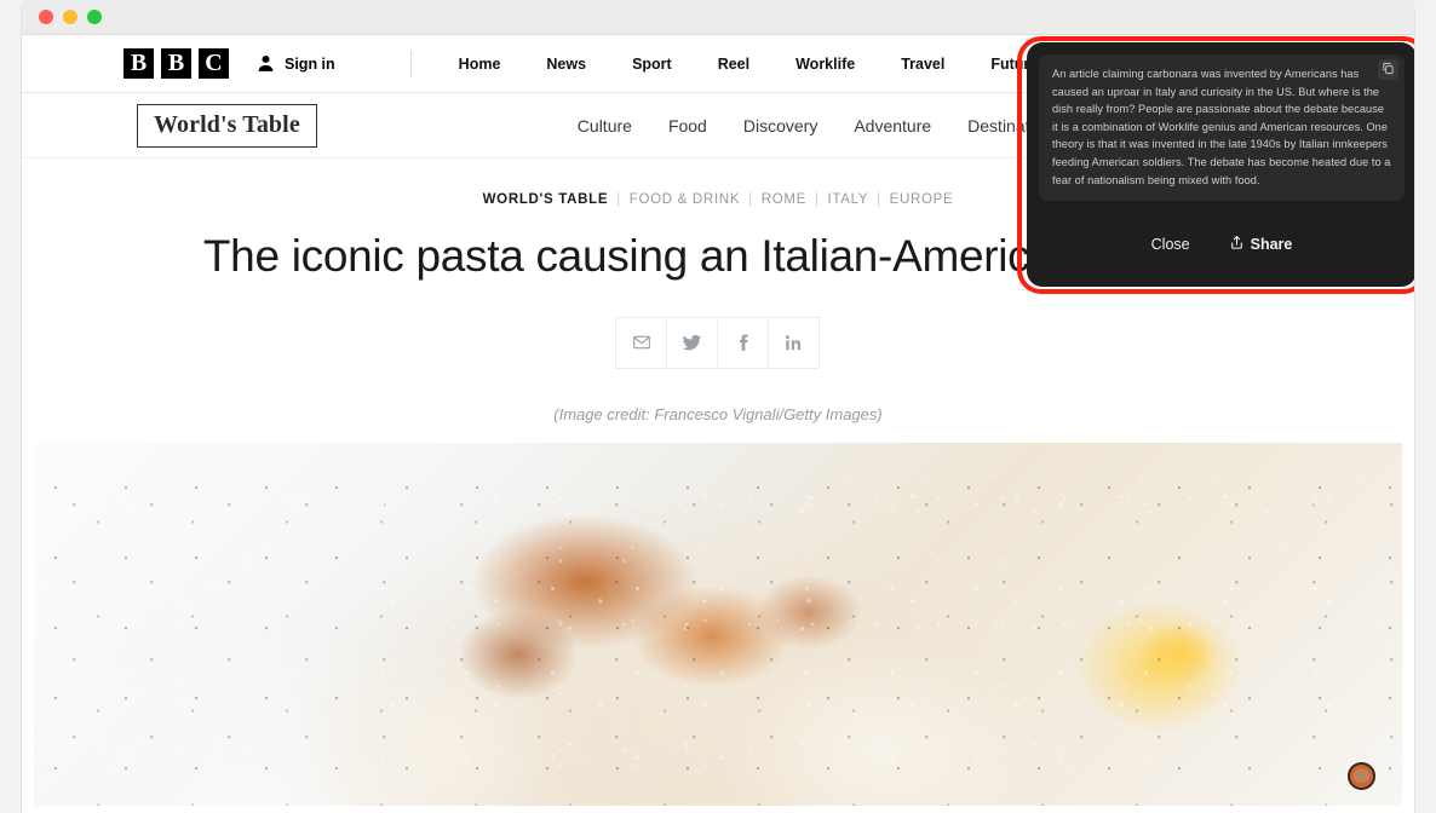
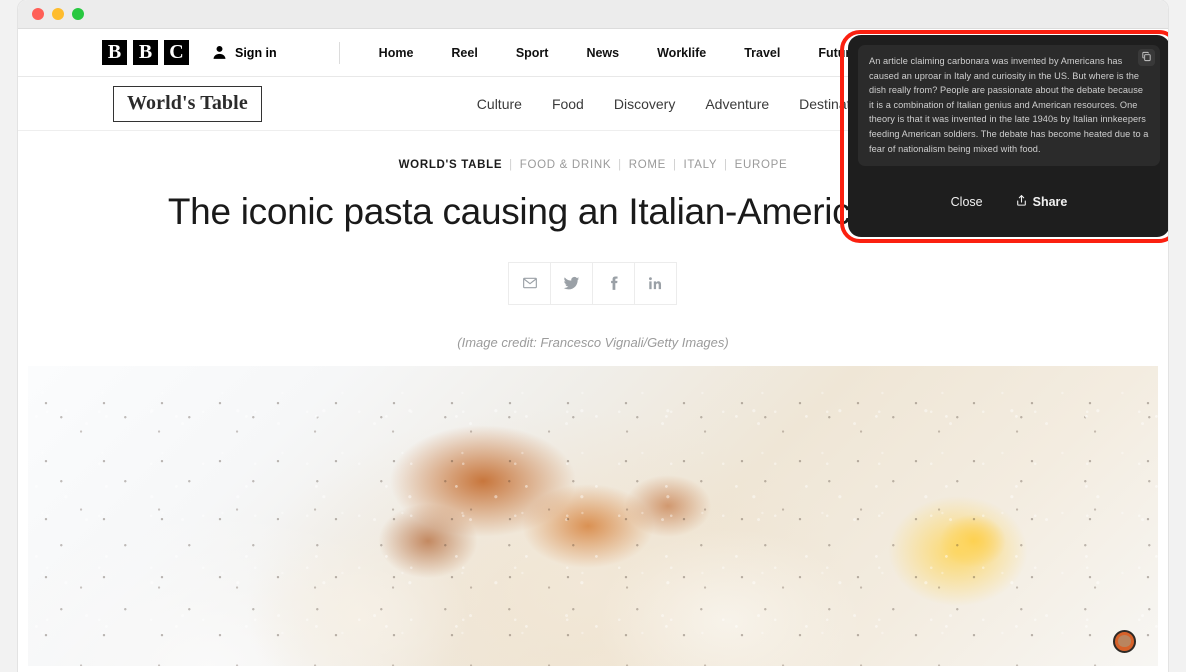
  B
  B
  C
  Sign in
  Home
- News
+ Reel
  Sport
- Reel
+ News
  Worklife
  Travel
  World's Table
  Culture
  Food
  Discovery
  Adventure
  WORLD'S TABLE | FOOD & DRINK | ROME | ITALY | EUROPE
  The iconic pasta causing an Italian-Americ
  (Image credit: Francesco Vignali/Getty Images)
- An article claiming carbonara was invented by Americans has caused an uproar in Italy and curiosity in the US. But where is the dish really from? People are passionate about the debate because it is a combination of Worklife genius and American resources. One theory is that it was invented in the late 1940s by Italian innkeepers feeding American soldiers. The debate has become heated due to a fear of nationalism being mixed with food.
+ An article claiming carbonara was invented by Americans has caused an uproar in Italy and curiosity in the US. But where is the dish really from? People are passionate about the debate because it is a combination of Italian genius and American resources. One theory is that it was invented in the late 1940s by Italian innkeepers feeding American soldiers. The debate has become heated due to a fear of nationalism being mixed with food.
  Close
  Share
